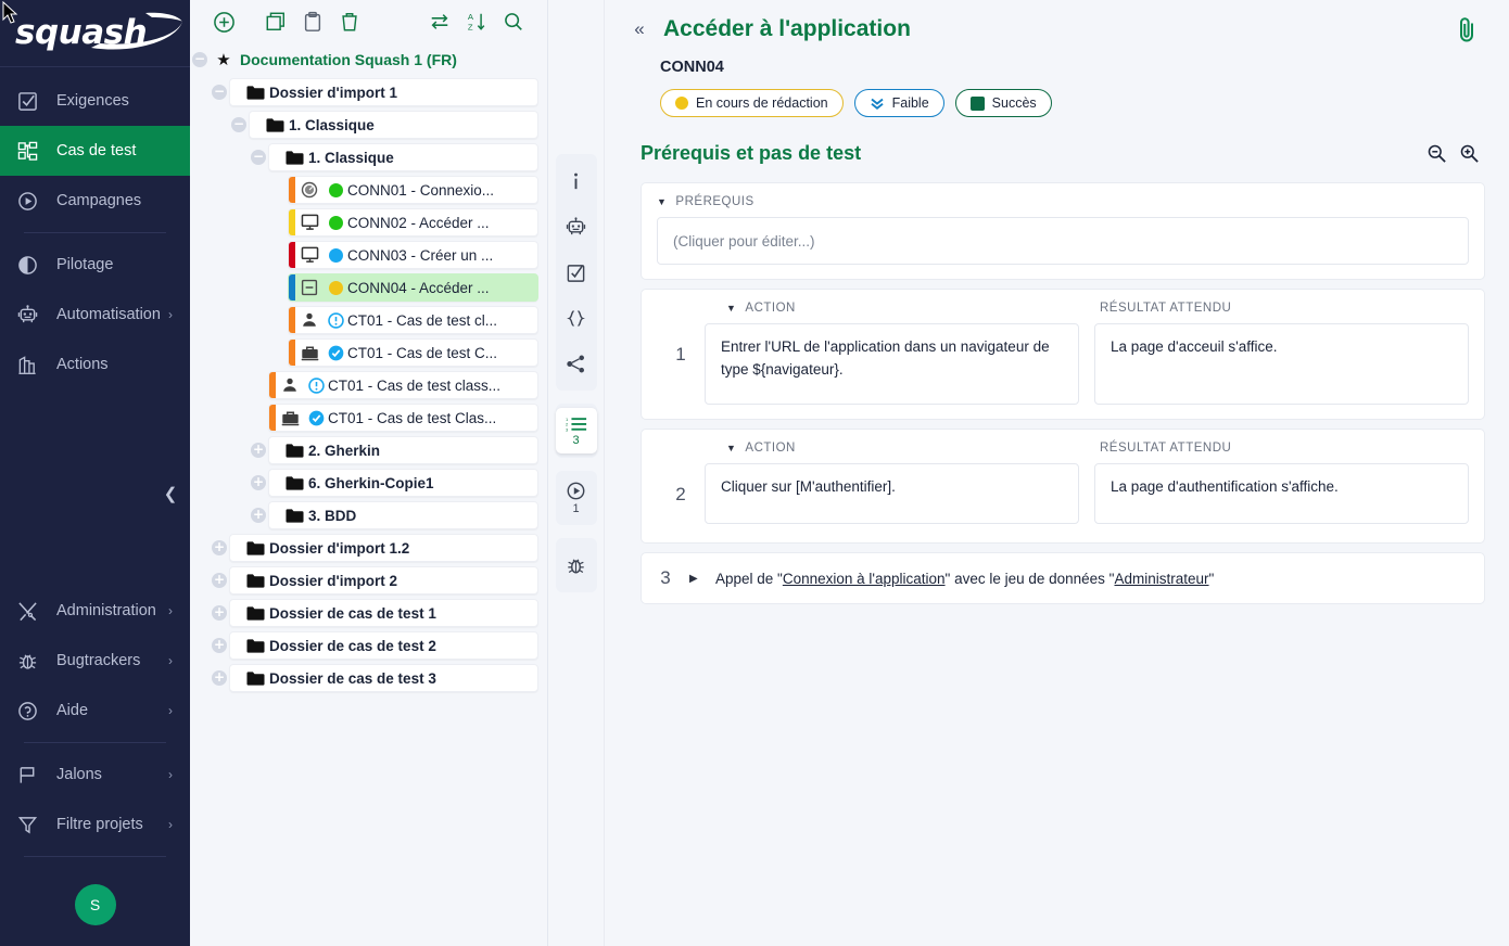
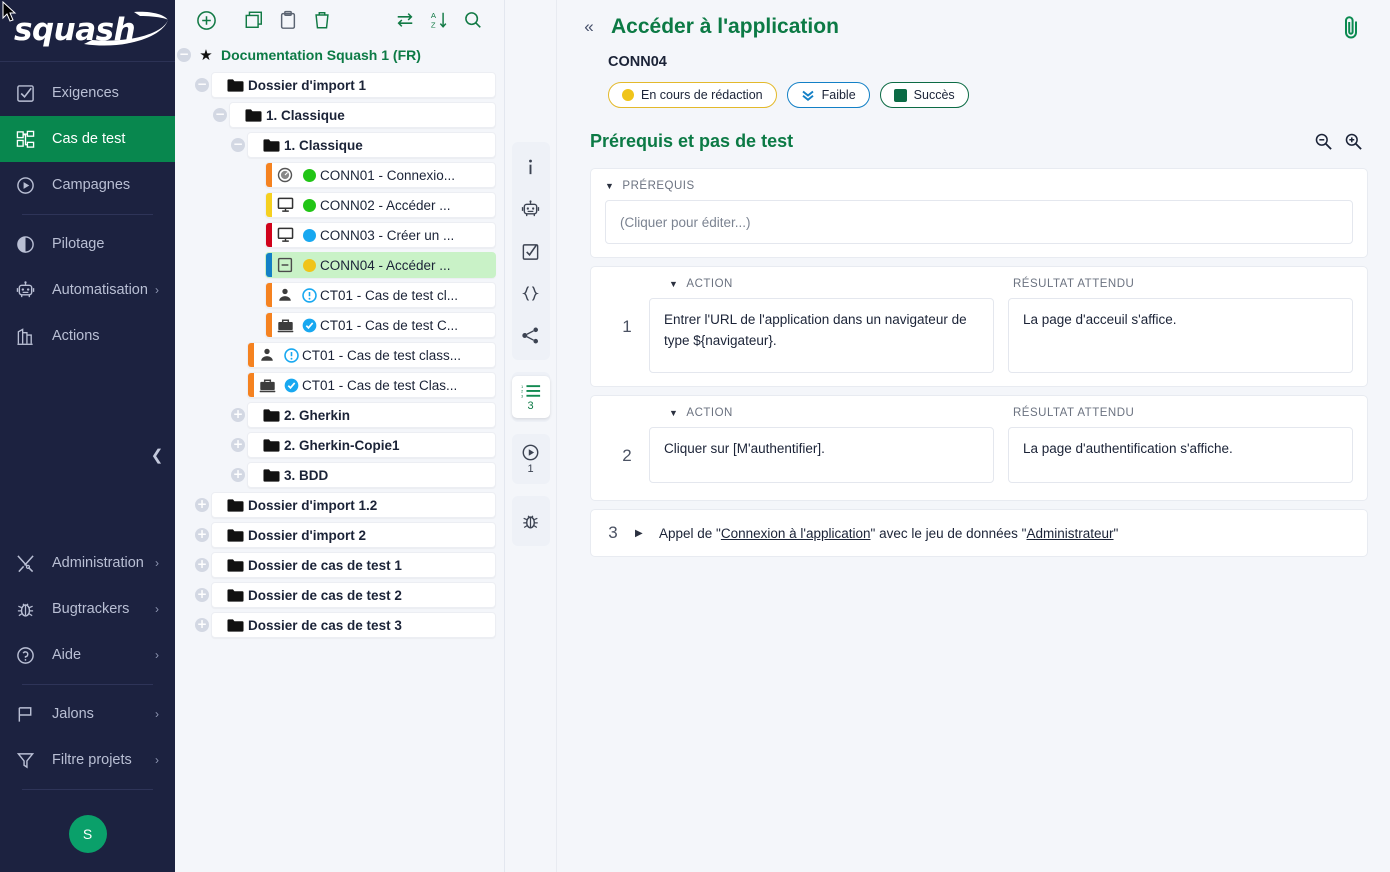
  squash
  Exigences
  Cas de test
  Campagnes
  Pilotage
  Automatisation
  ›
  Actions
  Administration
  ›
  Bugtrackers
  ›
  Aide
  ›
  Jalons
  ›
  Filtre projets
  ›
  S
  ❮
  A
  Z
  −
  ★
  Documentation Squash 1 (FR)
  −
  Dossier d'import 1
  −
  1. Classique
  −
  1. Classique
  CONN01 - Connexio...
  CONN02 - Accéder ...
  CONN03 - Créer un ...
  CONN04 - Accéder ...
  CT01 - Cas de test cl...
  CT01 - Cas de test C...
  CT01 - Cas de test class...
  CT01 - Cas de test Clas...
  +
  2. Gherkin
  +
- 6. Gherkin-Copie1
+ 2. Gherkin-Copie1
  +
  3. BDD
  +
  Dossier d'import 1.2
  +
  Dossier d'import 2
  +
  Dossier de cas de test 1
  +
  Dossier de cas de test 2
  +
  Dossier de cas de test 3
  3
  1
  «
  Accéder à l'application
  CONN04
  En cours de rédaction
  Faible
  Succès
  Prérequis et pas de test
  ▼
  PRÉREQUIS
  (Cliquer pour éditer...)
  1
  ▼
  ACTION
  RÉSULTAT ATTENDU
  Entrer l'URL de l'application dans un navigateur de type ${navigateur}.
  La page d'acceuil s'affice.
  2
  ▼
  ACTION
  RÉSULTAT ATTENDU
  Cliquer sur [M'authentifier].
  La page d'authentification s'affiche.
  3
  ▶
  Appel de "Connexion à l'application" avec le jeu de données "Administrateur"
